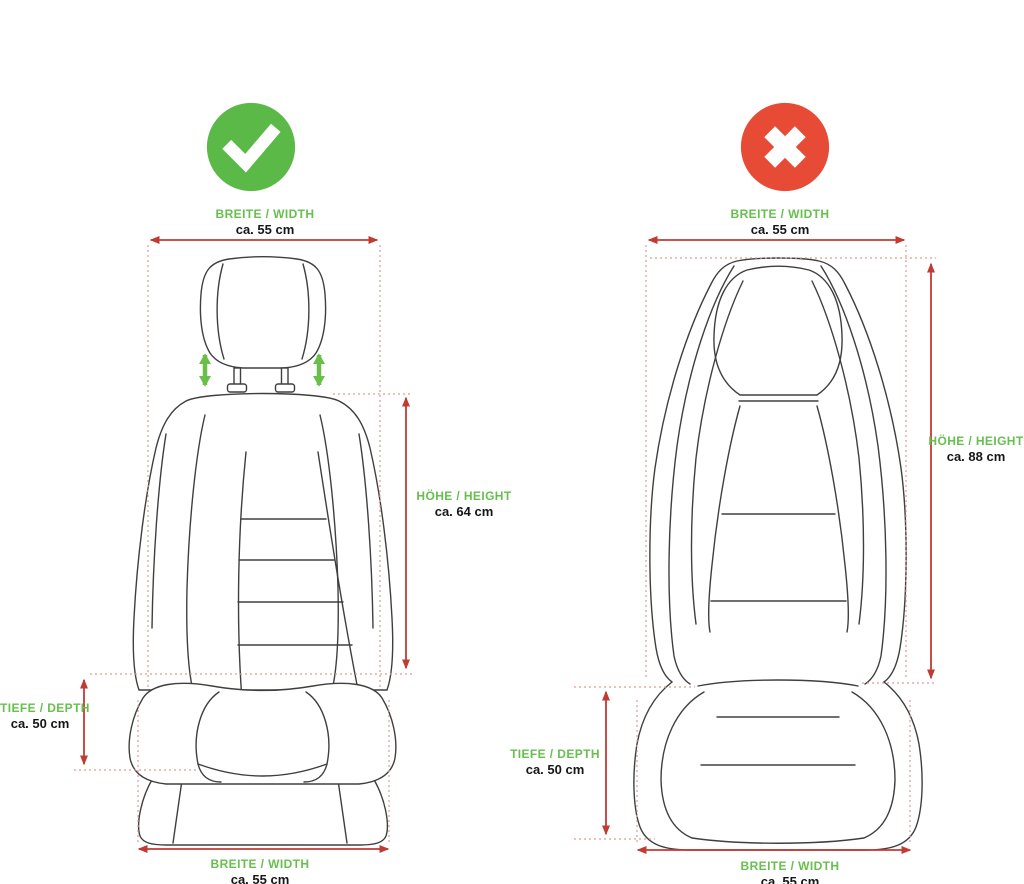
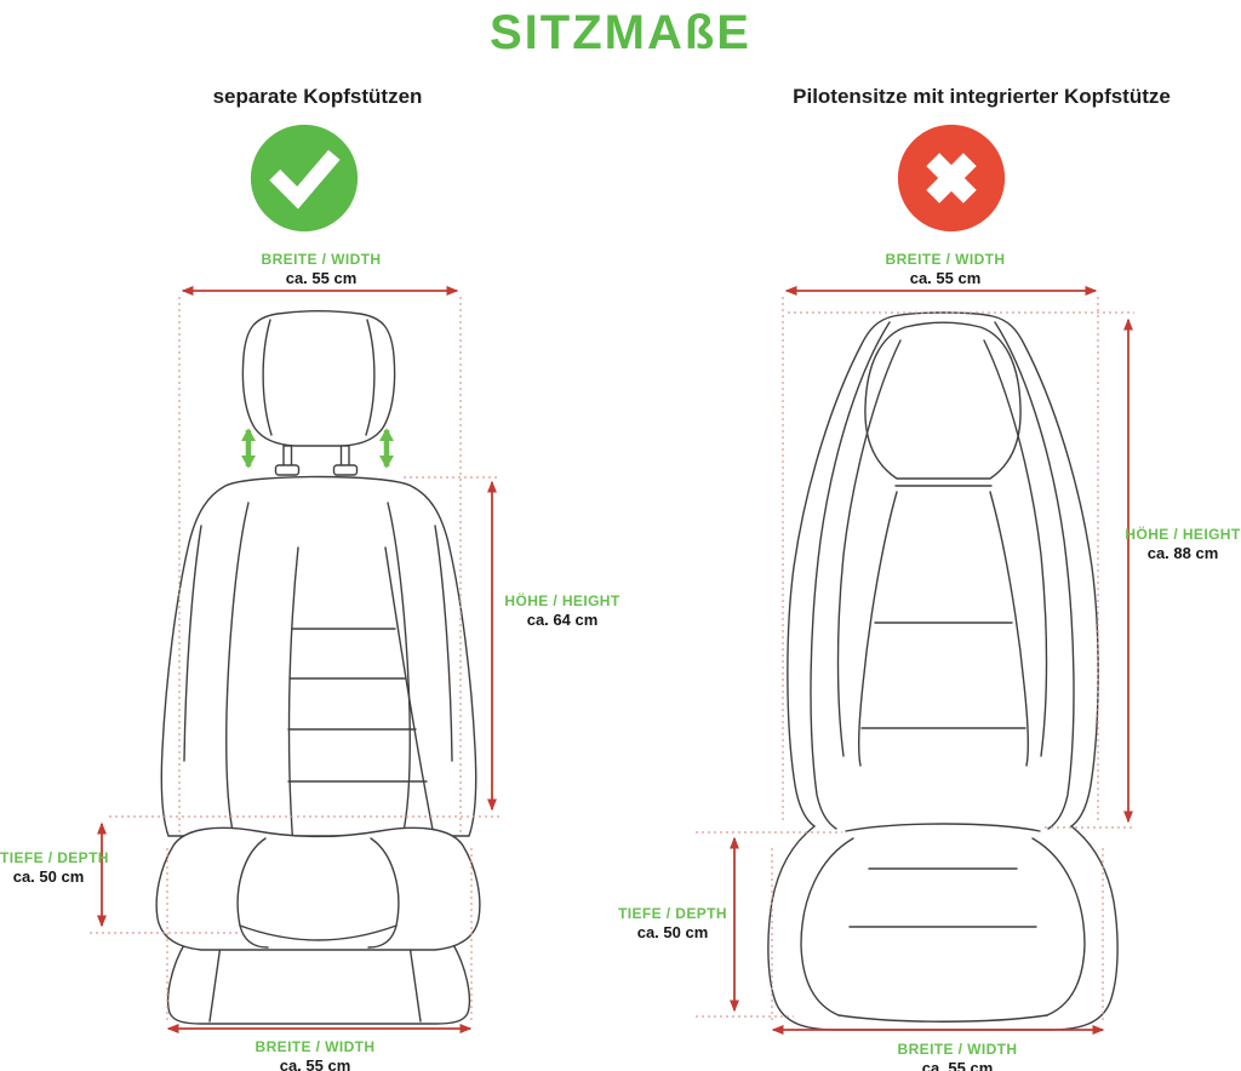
+ SITZMAßE
+ separate Kopfstützen
+ Pilotensitze mit integrierter Kopfstütze
  BREITE / WIDTH
  ca. 55 cm
  HÖHE / HEIGHT
  ca. 64 cm
  TIEFE / DEPTH
  ca. 50 cm
  BREITE / WIDTH
  ca. 55 cm
  BREITE / WIDTH
  ca. 55 cm
  HÖHE / HEIGHT
  ca. 88 cm
  TIEFE / DEPTH
  ca. 50 cm
  BREITE / WIDTH
  ca. 55 cm
